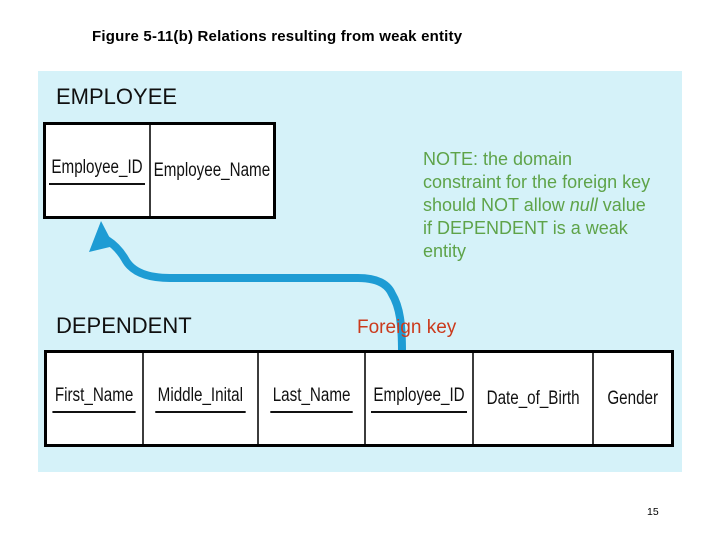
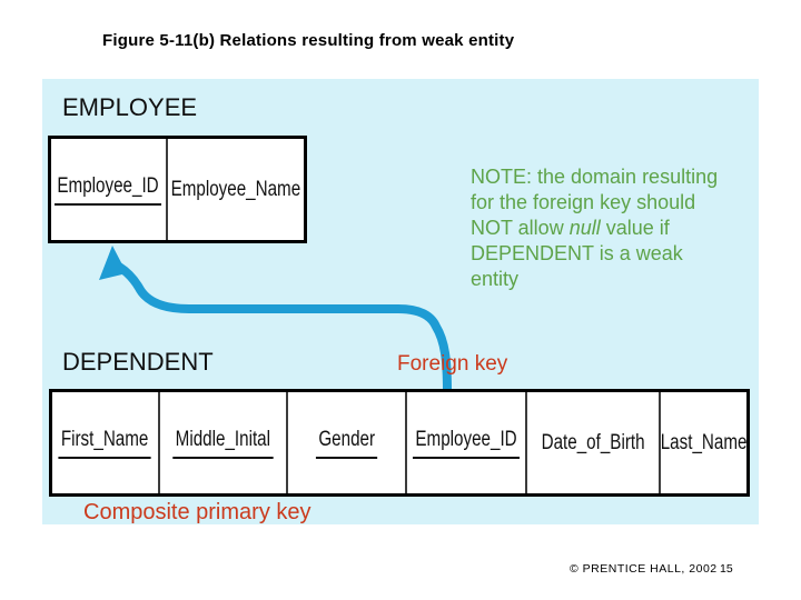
  Figure 5-11(b) Relations resulting from weak entity
  EMPLOYEE
  Employee_ID
  Employee_Name
- NOTE: the domain constraint for the foreign key should NOT allow null value if DEPENDENT is a weak entity
+ NOTE: the domain resulting for the foreign key should NOT allow null value if DEPENDENT is a weak entity
  DEPENDENT
  Foreign key
  First_Name
  Middle_Inital
- Last_Name
+ Gender
  Employee_ID
  Date_of_Birth
- Gender
+ Last_Name
+ Composite primary key
+ © PRENTICE HALL, 2002
  15
